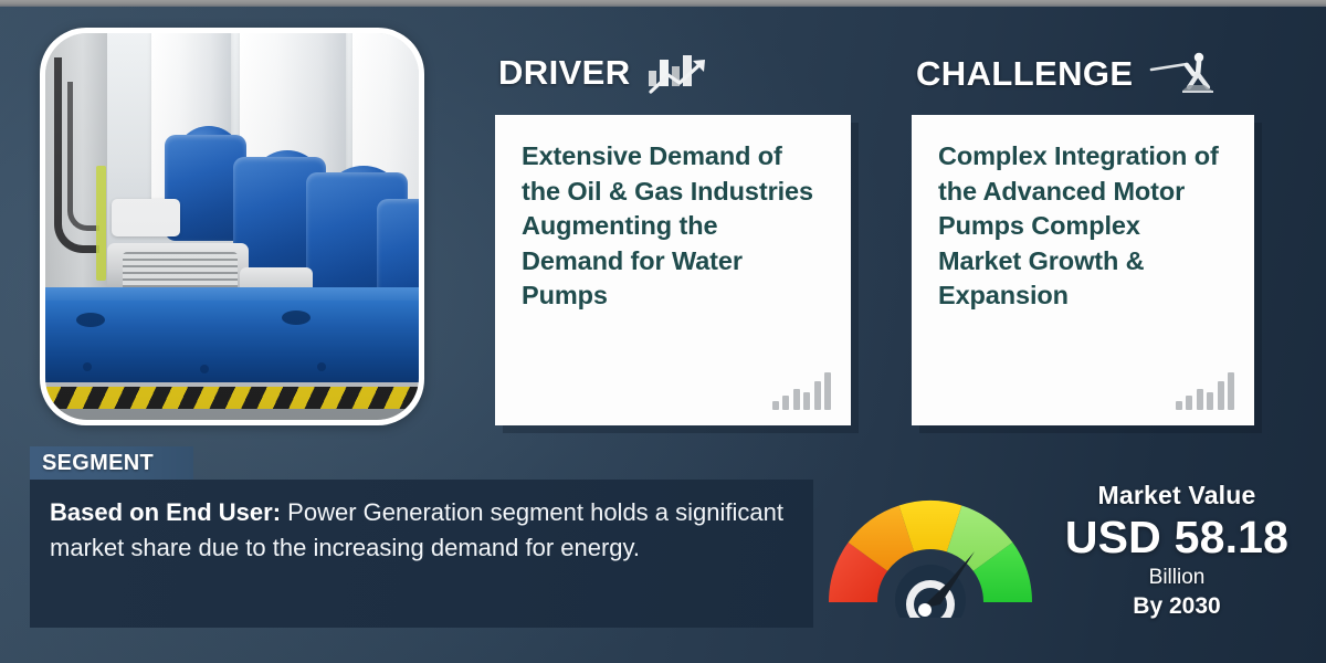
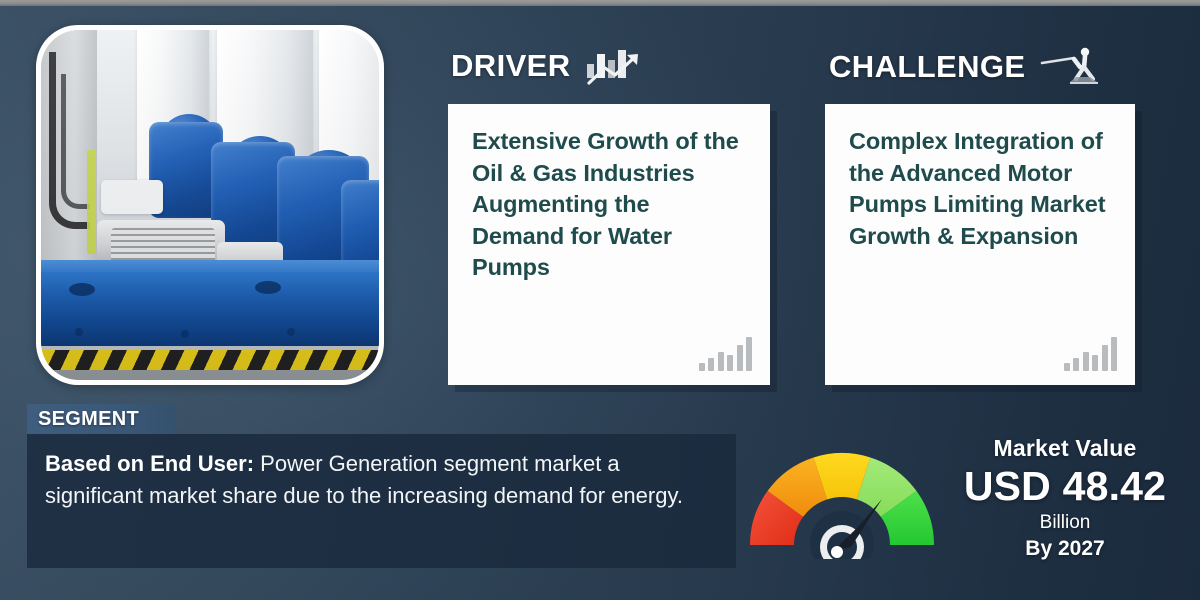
  DRIVER
  CHALLENGE
- Extensive Demand of the Oil & Gas Industries Augmenting the Demand for Water Pumps
+ Extensive Growth of the Oil & Gas Industries Augmenting the Demand for Water Pumps
- Complex Integration of the Advanced Motor Pumps Complex Market Growth & Expansion
+ Complex Integration of the Advanced Motor Pumps Limiting Market Growth & Expansion
  SEGMENT
- Based on End User: Power Generation segment holds a significant market share due to the increasing demand for energy.
+ Based on End User: Power Generation segment market a significant market share due to the increasing demand for energy.
  Market Value
- USD 58.18
+ USD 48.42
  Billion
- By 2030
+ By 2027
